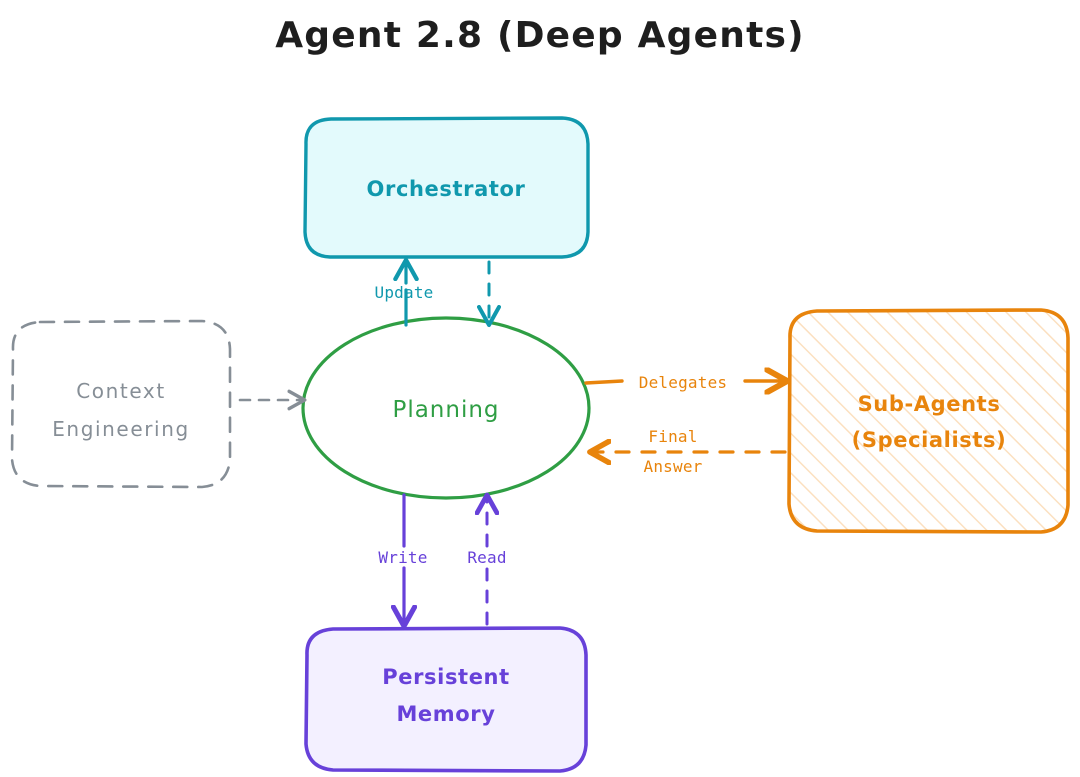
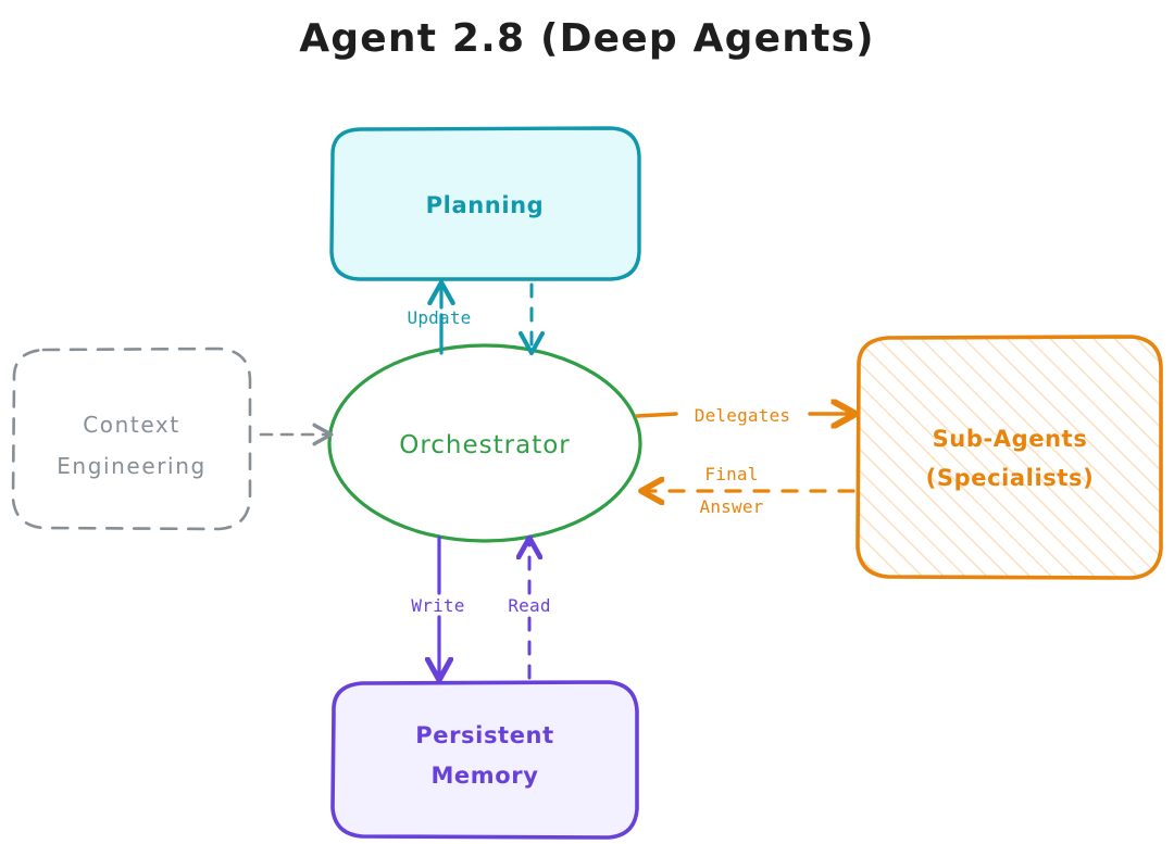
  Agent 2.8 (Deep Agents)
- Orchestrator
+ Planning
  Context
  Engineering
- Planning
+ Orchestrator
  Sub-Agents
  (Specialists)
  Persistent
  Memory
  Update
  Delegates
  Final
  Answer
  Write
  Read
